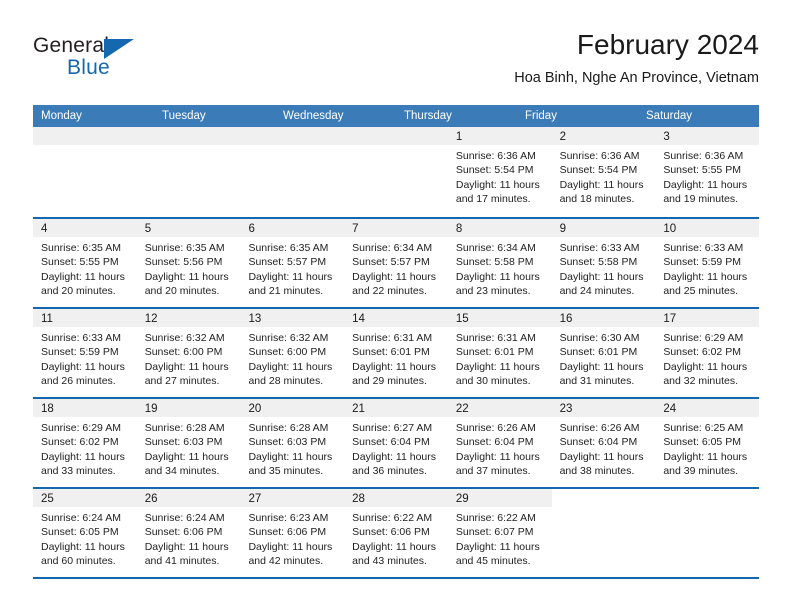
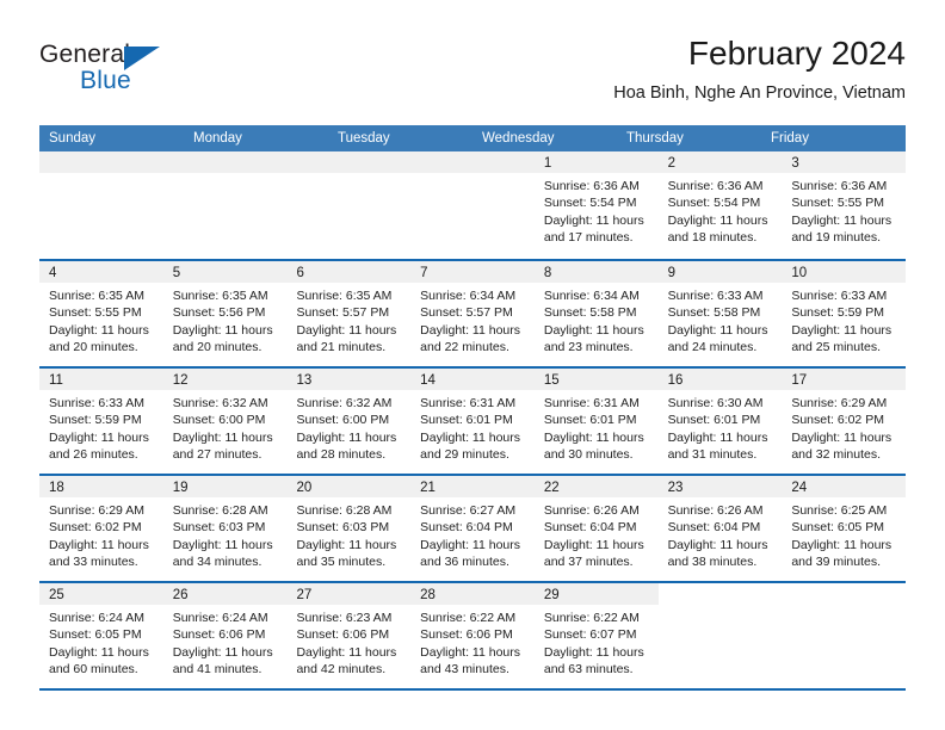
  General
  Blue
  February 2024
  Hoa Binh, Nghe An Province, Vietnam
+ Sunday
  Monday
  Tuesday
  Wednesday
  Thursday
  Friday
- Saturday
  1
  Sunrise: 6:36 AM
  Sunset: 5:54 PM
  Daylight: 11 hours
  and 17 minutes.
  2
  Sunrise: 6:36 AM
  Sunset: 5:54 PM
  Daylight: 11 hours
  and 18 minutes.
  3
  Sunrise: 6:36 AM
  Sunset: 5:55 PM
  Daylight: 11 hours
  and 19 minutes.
  4
  Sunrise: 6:35 AM
  Sunset: 5:55 PM
  Daylight: 11 hours
  and 20 minutes.
  5
  Sunrise: 6:35 AM
  Sunset: 5:56 PM
  Daylight: 11 hours
  and 20 minutes.
  6
  Sunrise: 6:35 AM
  Sunset: 5:57 PM
  Daylight: 11 hours
  and 21 minutes.
  7
  Sunrise: 6:34 AM
  Sunset: 5:57 PM
  Daylight: 11 hours
  and 22 minutes.
  8
  Sunrise: 6:34 AM
  Sunset: 5:58 PM
  Daylight: 11 hours
  and 23 minutes.
  9
  Sunrise: 6:33 AM
  Sunset: 5:58 PM
  Daylight: 11 hours
  and 24 minutes.
  10
  Sunrise: 6:33 AM
  Sunset: 5:59 PM
  Daylight: 11 hours
  and 25 minutes.
  11
  Sunrise: 6:33 AM
  Sunset: 5:59 PM
  Daylight: 11 hours
  and 26 minutes.
  12
  Sunrise: 6:32 AM
  Sunset: 6:00 PM
  Daylight: 11 hours
  and 27 minutes.
  13
  Sunrise: 6:32 AM
  Sunset: 6:00 PM
  Daylight: 11 hours
  and 28 minutes.
  14
  Sunrise: 6:31 AM
  Sunset: 6:01 PM
  Daylight: 11 hours
  and 29 minutes.
  15
  Sunrise: 6:31 AM
  Sunset: 6:01 PM
  Daylight: 11 hours
  and 30 minutes.
  16
  Sunrise: 6:30 AM
  Sunset: 6:01 PM
  Daylight: 11 hours
  and 31 minutes.
  17
  Sunrise: 6:29 AM
  Sunset: 6:02 PM
  Daylight: 11 hours
  and 32 minutes.
  18
  Sunrise: 6:29 AM
  Sunset: 6:02 PM
  Daylight: 11 hours
  and 33 minutes.
  19
  Sunrise: 6:28 AM
  Sunset: 6:03 PM
  Daylight: 11 hours
  and 34 minutes.
  20
  Sunrise: 6:28 AM
  Sunset: 6:03 PM
  Daylight: 11 hours
  and 35 minutes.
  21
  Sunrise: 6:27 AM
  Sunset: 6:04 PM
  Daylight: 11 hours
  and 36 minutes.
  22
  Sunrise: 6:26 AM
  Sunset: 6:04 PM
  Daylight: 11 hours
  and 37 minutes.
  23
  Sunrise: 6:26 AM
  Sunset: 6:04 PM
  Daylight: 11 hours
  and 38 minutes.
  24
  Sunrise: 6:25 AM
  Sunset: 6:05 PM
  Daylight: 11 hours
  and 39 minutes.
  25
  Sunrise: 6:24 AM
  Sunset: 6:05 PM
  Daylight: 11 hours
  and 60 minutes.
  26
  Sunrise: 6:24 AM
  Sunset: 6:06 PM
  Daylight: 11 hours
  and 41 minutes.
  27
  Sunrise: 6:23 AM
  Sunset: 6:06 PM
  Daylight: 11 hours
  and 42 minutes.
  28
  Sunrise: 6:22 AM
  Sunset: 6:06 PM
  Daylight: 11 hours
  and 43 minutes.
  29
  Sunrise: 6:22 AM
  Sunset: 6:07 PM
  Daylight: 11 hours
- and 45 minutes.
+ and 63 minutes.
